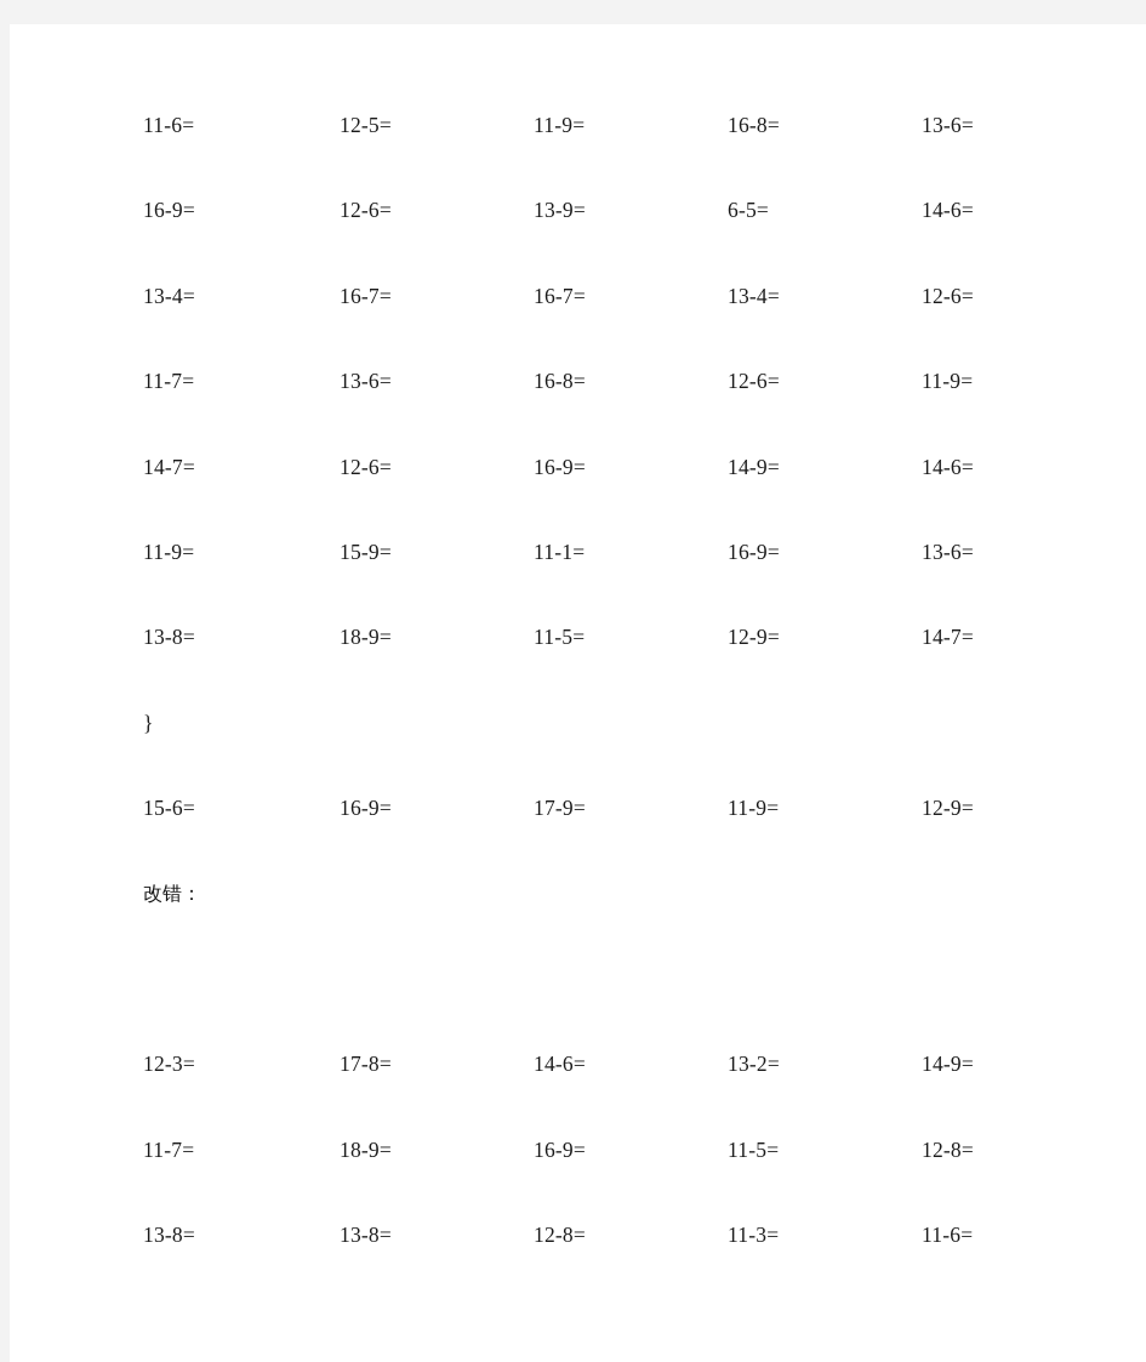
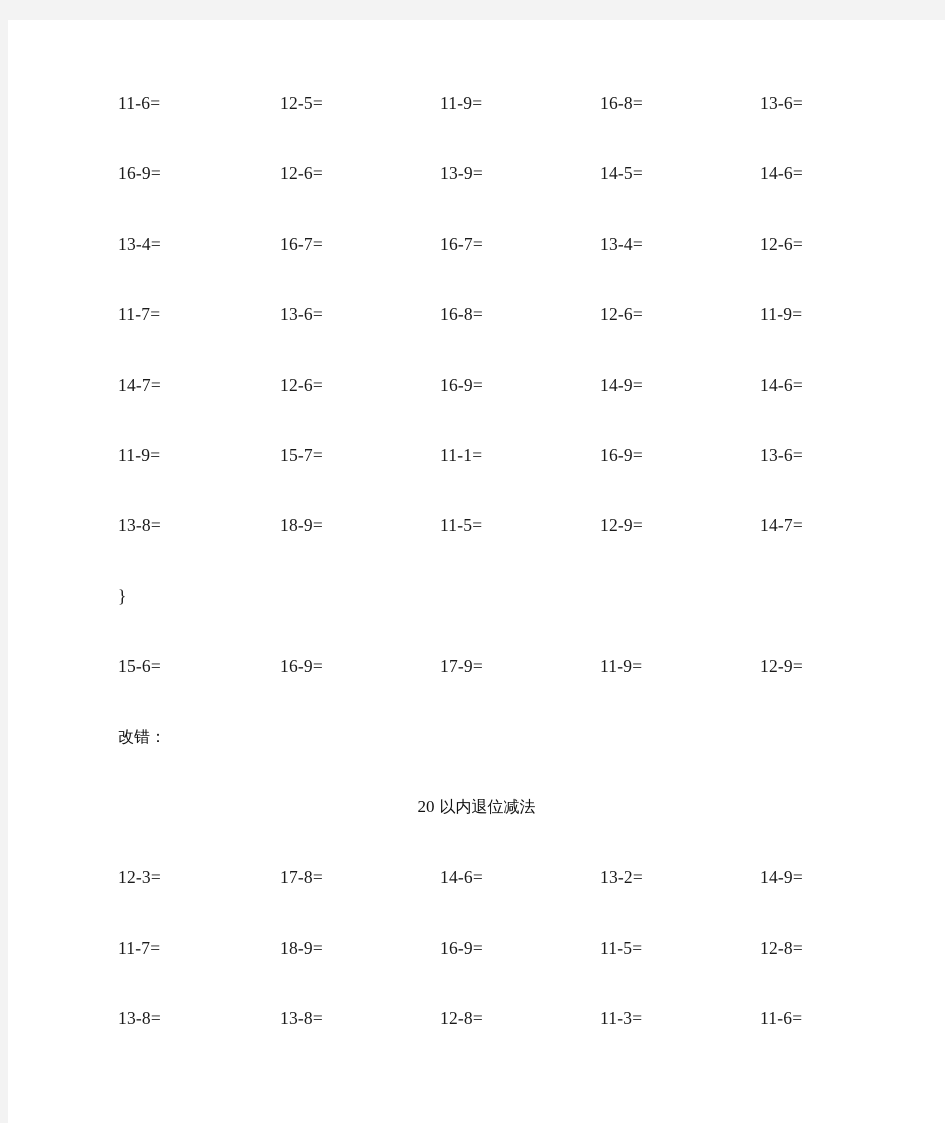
  11-6=
  12-5=
  11-9=
  16-8=
  13-6=
  16-9=
  12-6=
  13-9=
- 6-5=
+ 14-5=
  14-6=
  13-4=
  16-7=
  16-7=
  13-4=
  12-6=
  11-7=
  13-6=
  16-8=
  12-6=
  11-9=
  14-7=
  12-6=
  16-9=
  14-9=
  14-6=
  11-9=
- 15-9=
+ 15-7=
  11-1=
  16-9=
  13-6=
  13-8=
  18-9=
  11-5=
  12-9=
  14-7=
  }
  15-6=
  16-9=
  17-9=
  11-9=
  12-9=
  改错：
+ 20 以内退位减法
  12-3=
  17-8=
  14-6=
  13-2=
  14-9=
  11-7=
  18-9=
  16-9=
  11-5=
  12-8=
  13-8=
  13-8=
  12-8=
  11-3=
  11-6=
